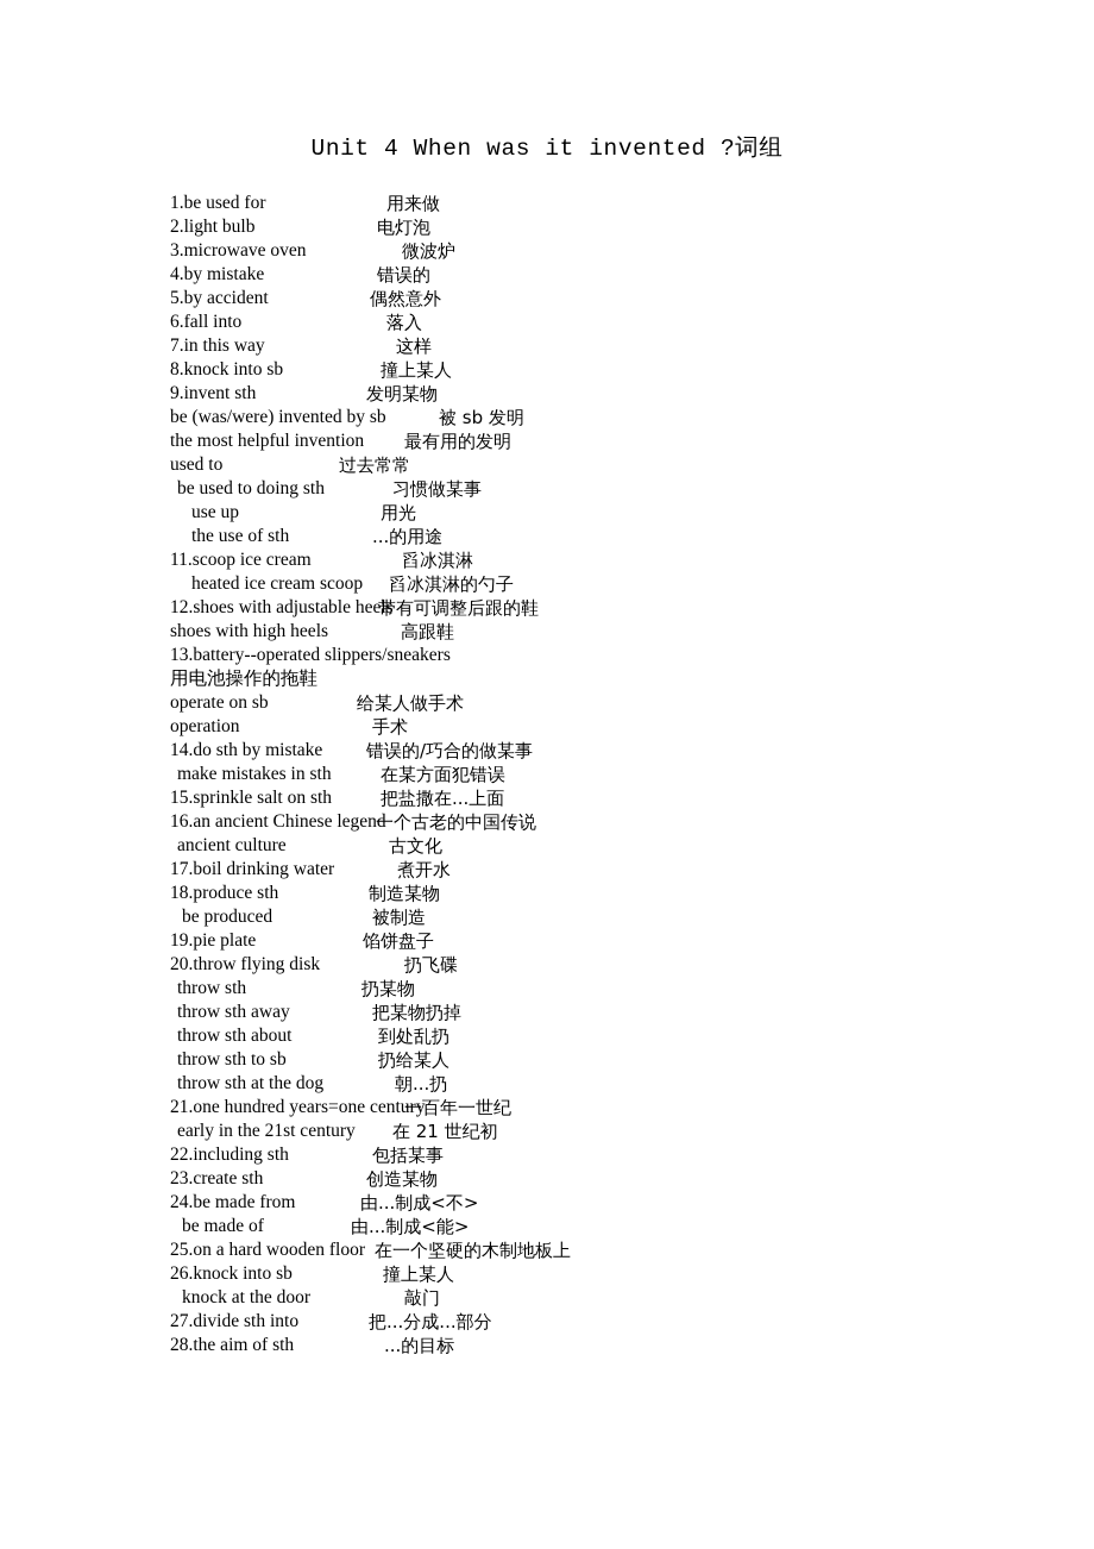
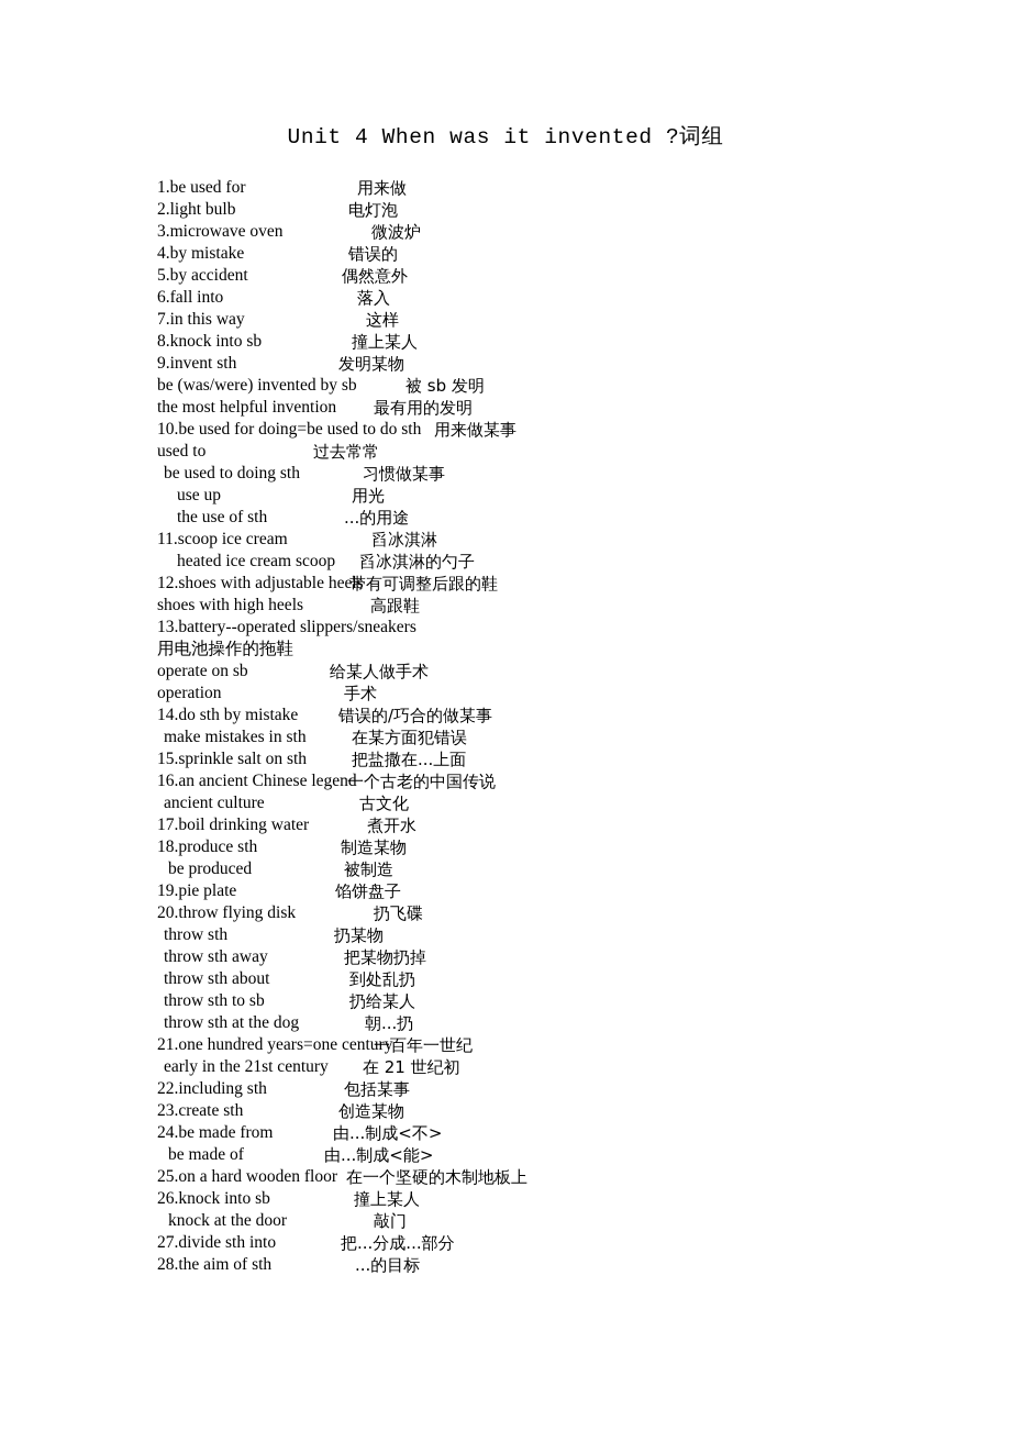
  Unit 4 When was it invented ?词组
  1.be used for
  用来做
  2.light bulb
  电灯泡
  3.microwave oven
  微波炉
  4.by mistake
  错误的
  5.by accident
  偶然意外
  6.fall into
  落入
  7.in this way
  这样
  8.knock into sb
  撞上某人
  9.invent sth
  发明某物
  be (was/were) invented by sb
  被 sb 发明
  the most helpful invention
  最有用的发明
+ 10.be used for doing=be used to do sth
+ 用来做某事
  used to
  过去常常
  be used to doing sth
  习惯做某事
  use up
  用光
  the use of sth
  ...的用途
  11.scoop ice cream
  舀冰淇淋
  heated ice cream scoop
  舀冰淇淋的勺子
  12.shoes with adjustable heels
  带有可调整后跟的鞋
  shoes with high heels
  高跟鞋
  13.battery--operated slippers/sneakers
  用电池操作的拖鞋
  operate on sb
  给某人做手术
  operation
  手术
  14.do sth by mistake
  错误的/巧合的做某事
  make mistakes in sth
  在某方面犯错误
  15.sprinkle salt on sth
  把盐撒在...上面
  16.an ancient Chinese legend
  一个古老的中国传说
  ancient culture
  古文化
  17.boil drinking water
  煮开水
  18.produce sth
  制造某物
  be produced
  被制造
  19.pie plate
  馅饼盘子
  20.throw flying disk
  扔飞碟
  throw sth
  扔某物
  throw sth away
  把某物扔掉
  throw sth about
  到处乱扔
  throw sth to sb
  扔给某人
  throw sth at the dog
  朝...扔
  21.one hundred years=one century
  一百年一世纪
  early in the 21st century
  在 21 世纪初
  22.including sth
  包括某事
  23.create sth
  创造某物
  24.be made from
  由...制成<不>
  be made of
  由...制成<能>
  25.on a hard wooden floor
  在一个坚硬的木制地板上
  26.knock into sb
  撞上某人
  knock at the door
  敲门
  27.divide sth into
  把...分成...部分
  28.the aim of sth
  ...的目标
